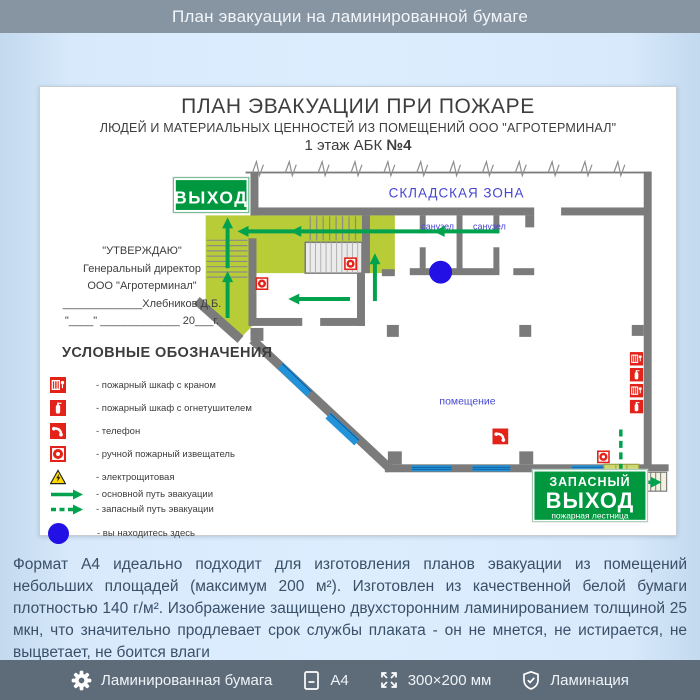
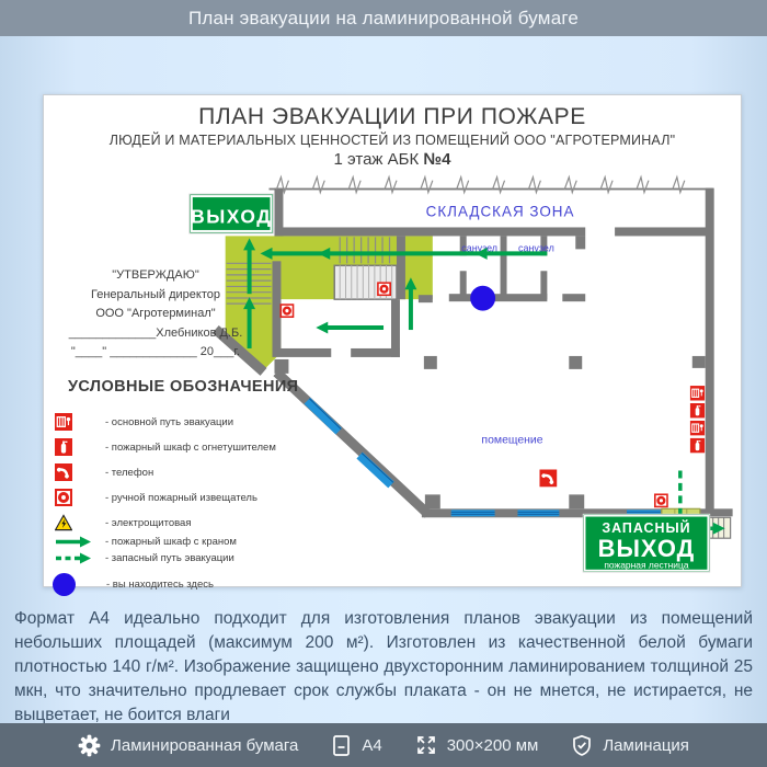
  План эвакуации на ламинированной бумаге
  СКЛАДСКАЯ ЗОНА
  санузел
  санузел
  помещение
  ВЫХОД
  ЗАПАСНЫЙ
  ВЫХОД
  пожарная лестница
  ПЛАН ЭВАКУАЦИИ ПРИ ПОЖАРЕ
  ЛЮДЕЙ И МАТЕРИАЛЬНЫХ ЦЕННОСТЕЙ ИЗ ПОМЕЩЕНИЙ ООО "АГРОТЕРМИНАЛ"
  1 этаж АБК №4
  "УТВЕРЖДАЮ"
  Генеральный директор
  ООО "Агротерминал"
  _____________Хлебников Д.Б.
  "____" _____________ 20___г.
  УСЛОВНЫЕ ОБОЗНАЧЕНИЯ
- - пожарный шкаф с краном
+ - основной путь эвакуации
  - пожарный шкаф с огнетушителем
  - телефон
  - ручной пожарный извещатель
  - электрощитовая
- - основной путь эвакуации
+ - пожарный шкаф с краном
  - запасный путь эвакуации
  - вы находитесь здесь
  Формат А4 идеально подходит для изготовления планов эвакуации из помещений небольших площадей (максимум 200 м²). Изготовлен из качественной белой бумаги плотностью 140 г/м². Изображение защищено двухсторонним ламинированием толщиной 25 мкн, что значительно продлевает срок службы плаката - он не мнется, не истирается, не выцветает, не боится влаги
  Ламинированная бумага
  А4
  300×200 мм
  Ламинация
